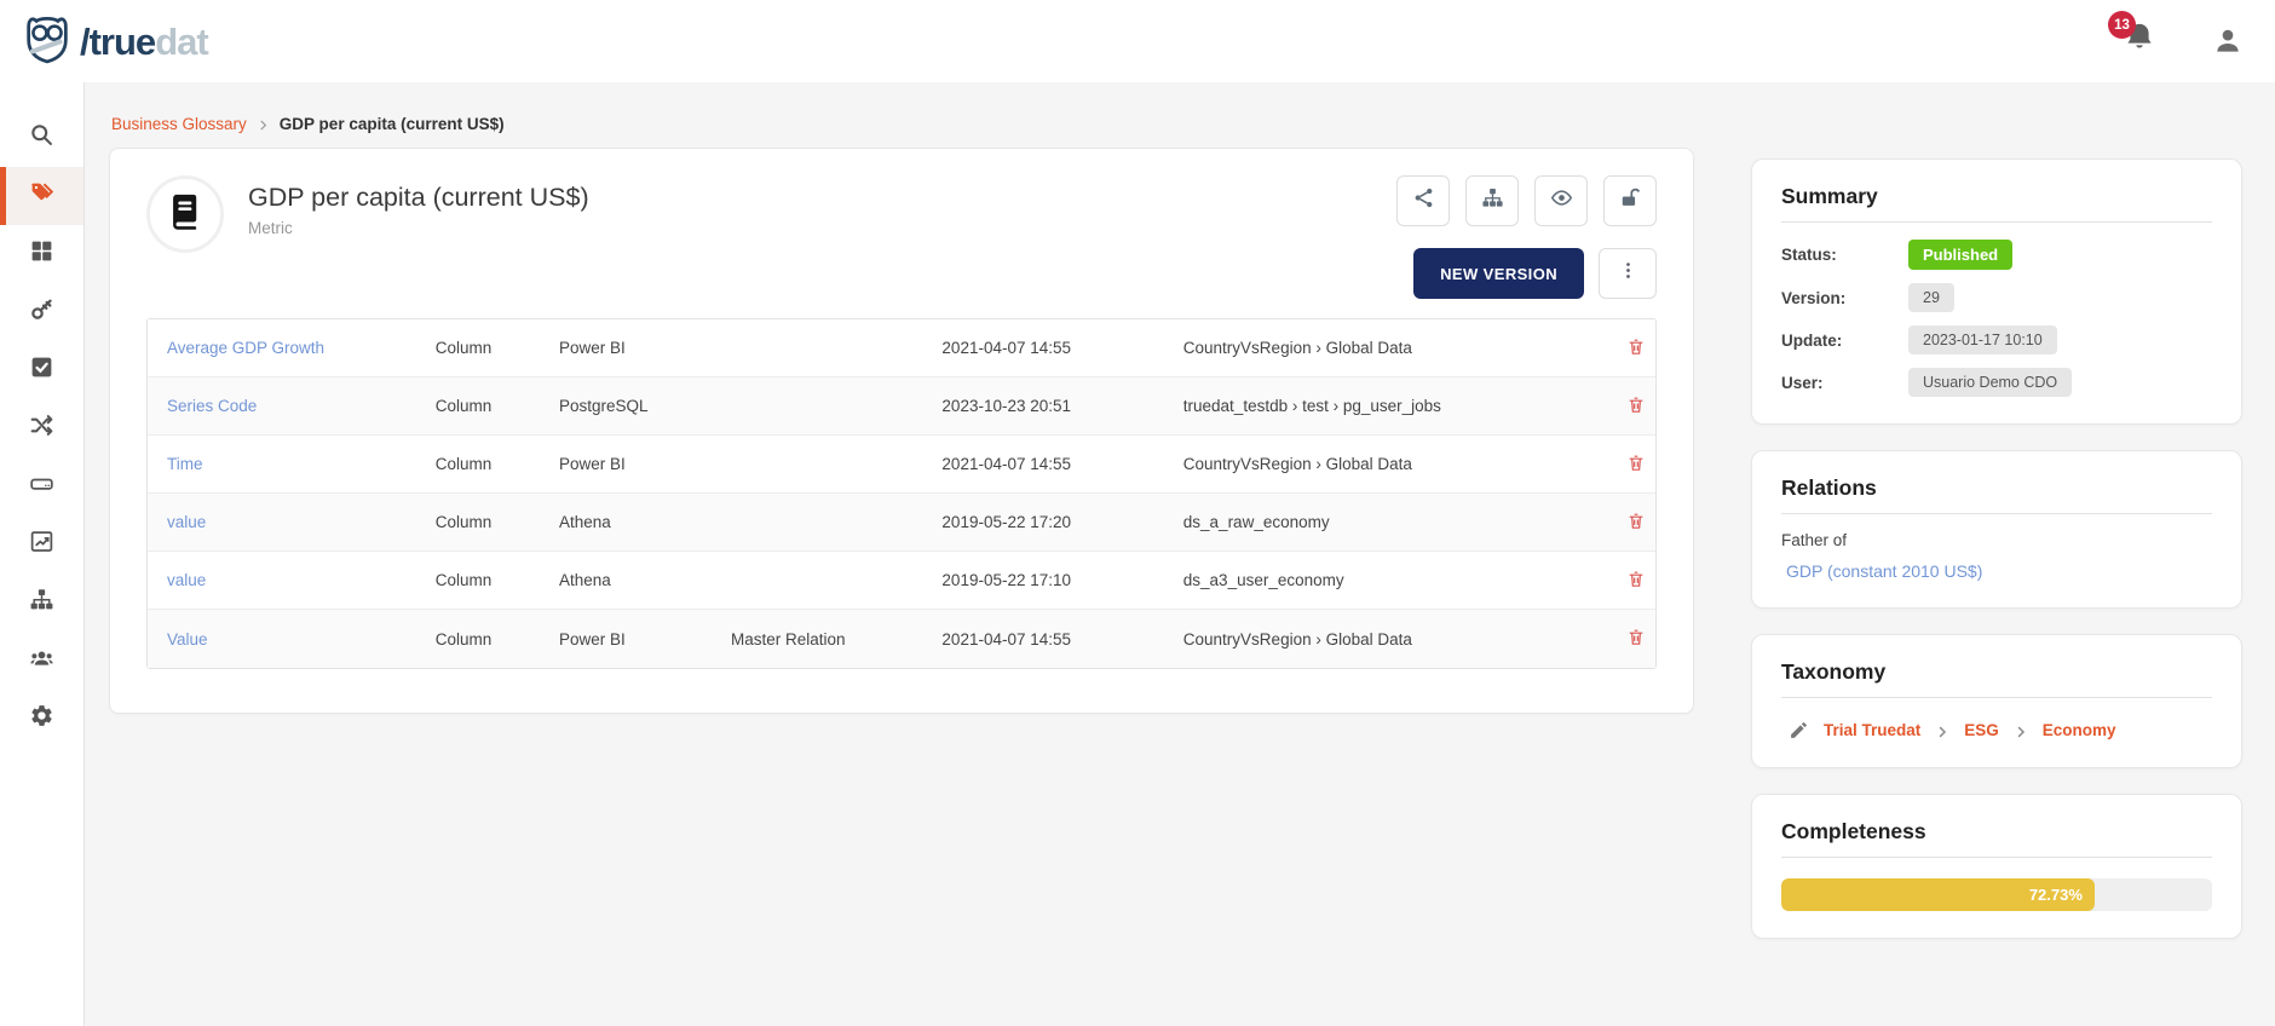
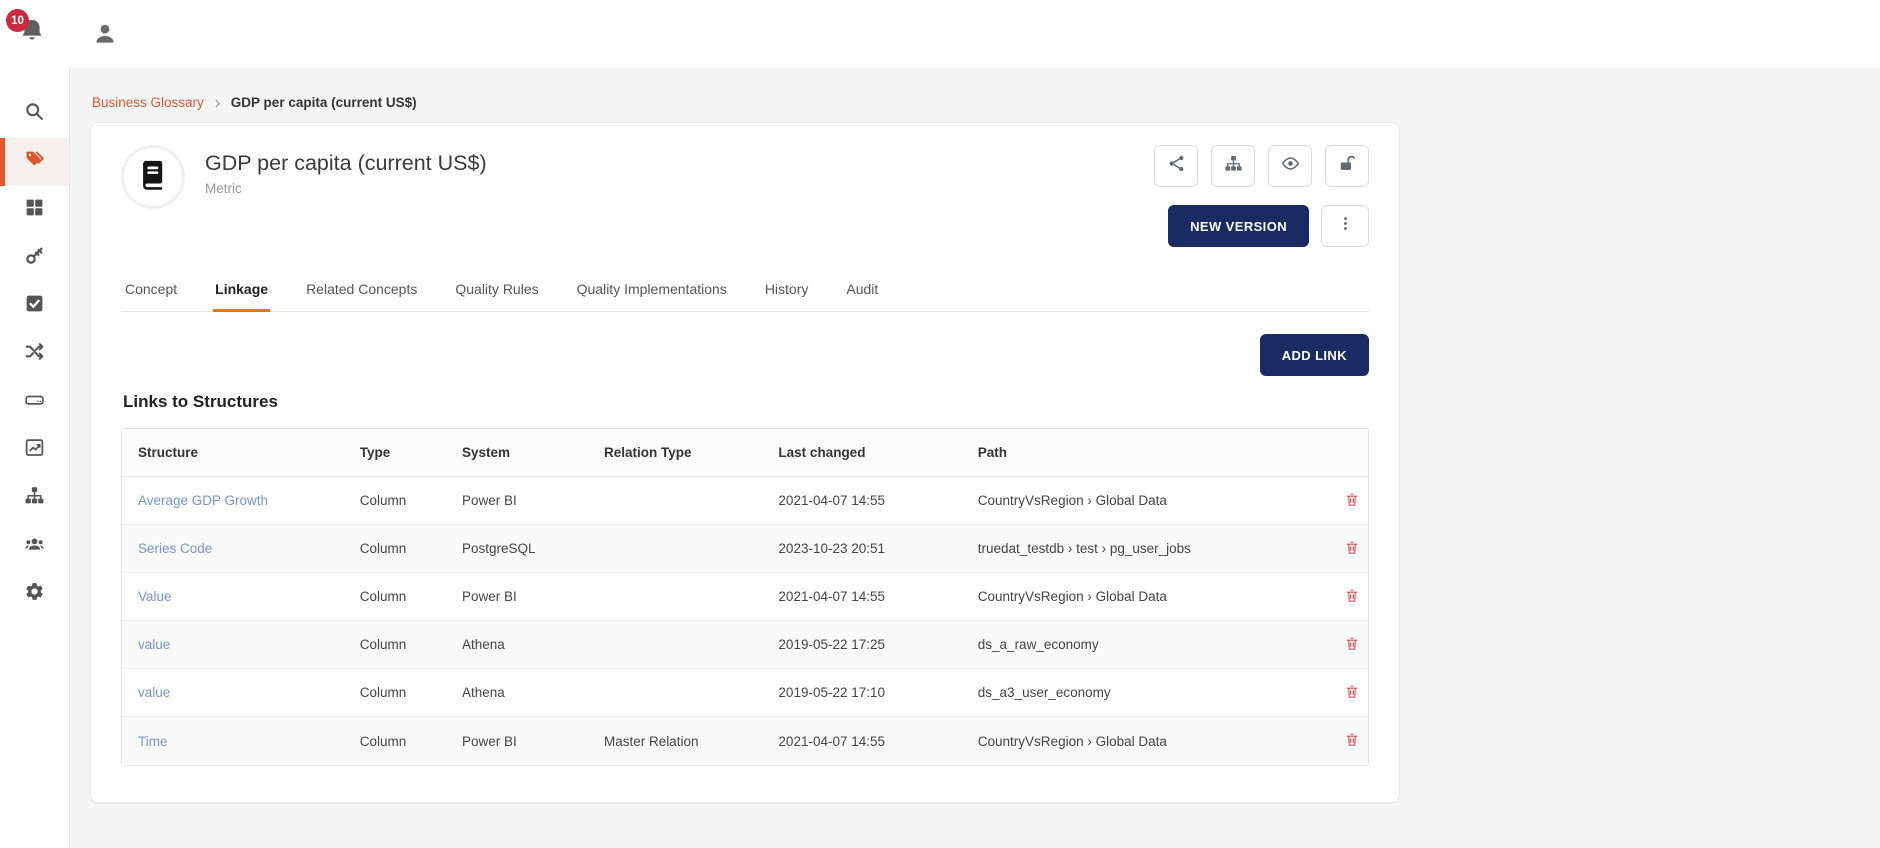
- /truedat
- 13
+ 10
  Business Glossary
  GDP per capita (current US$)
  GDP per capita (current US$)
  Metric
  NEW VERSION
+ Concept
+ Linkage
+ Related Concepts
+ Quality Rules
+ Quality Implementations
+ History
+ Audit
+ ADD LINK
+ Links to Structures
+ Structure
+ Type
+ System
+ Relation Type
+ Last changed
+ Path
  Average GDP Growth
  Column
  Power BI
  2021-04-07 14:55
  CountryVsRegion › Global Data
  Series Code
  Column
  PostgreSQL
  2023-10-23 20:51
  truedat_testdb › test › pg_user_jobs
- Time
+ Value
  Column
  Power BI
  2021-04-07 14:55
  CountryVsRegion › Global Data
  value
  Column
  Athena
- 2019-05-22 17:20
+ 2019-05-22 17:25
  ds_a_raw_economy
  value
  Column
  Athena
  2019-05-22 17:10
  ds_a3_user_economy
- Value
+ Time
  Column
  Power BI
  Master Relation
  2021-04-07 14:55
  CountryVsRegion › Global Data
- Summary
- Status:
- Published
- Version:
- 29
- Update:
- 2023-01-17 10:10
- User:
- Usuario Demo CDO
- Relations
- Father of
- GDP (constant 2010 US$)
- Taxonomy
- Trial Truedat
- ESG
- Economy
- Completeness
- 72.73%
